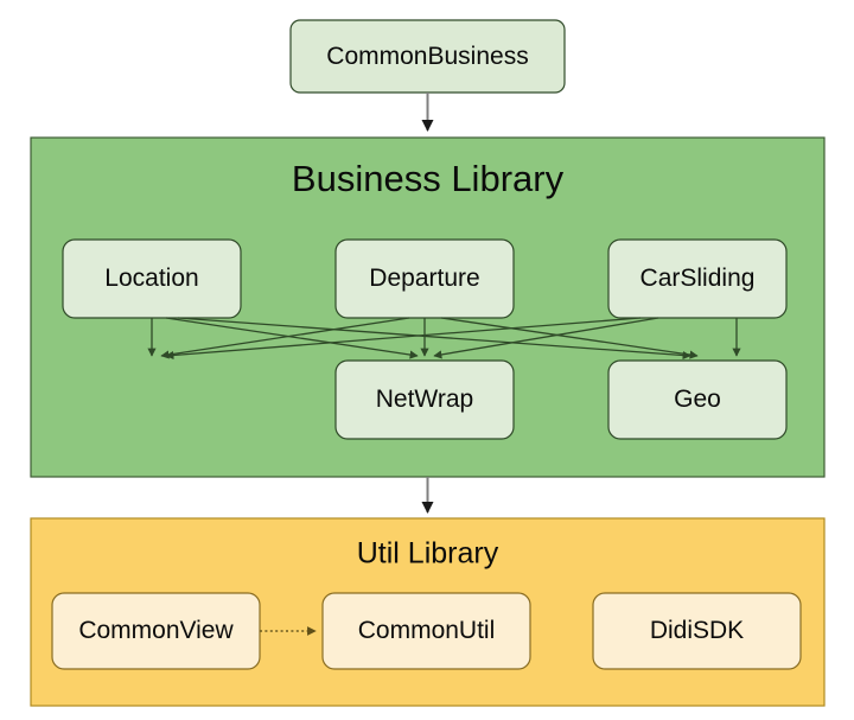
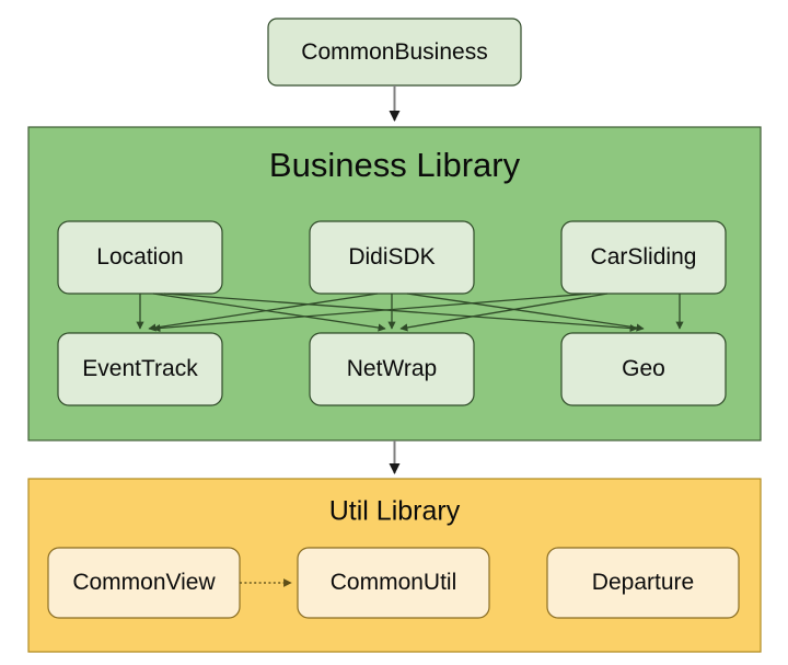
  CommonBusiness
  Business Library
  Location
- Departure
+ DidiSDK
  CarSliding
+ EventTrack
  NetWrap
  Geo
  Util Library
  CommonView
  CommonUtil
- DidiSDK
+ Departure
